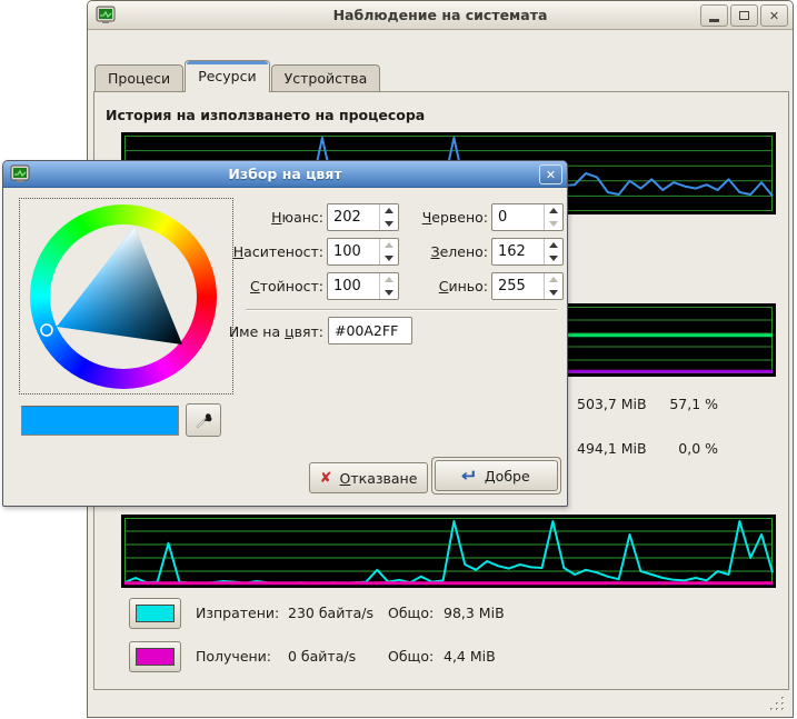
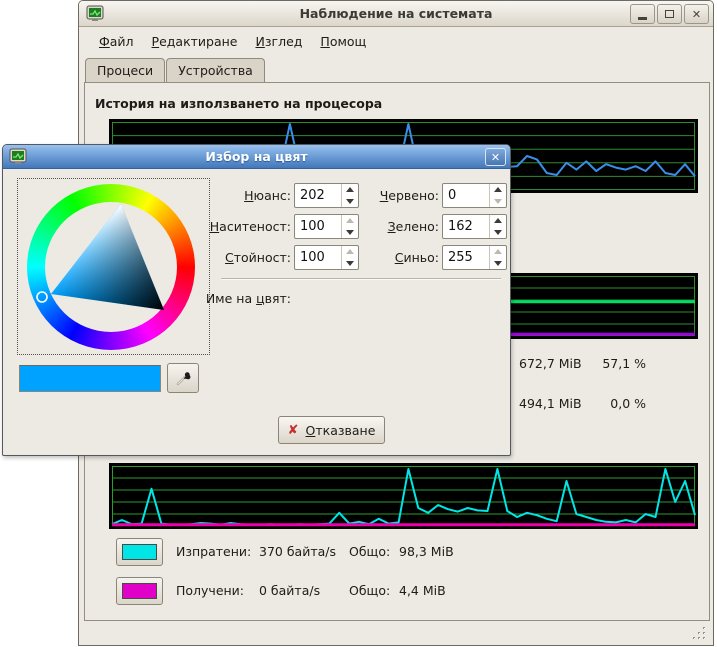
  Наблюдение на системата
  ✕
+ Файл
+ Редактиране
+ Изглед
+ Помощ
  Процеси
- Ресурси
  Устройства
  История на използването на процесора
- 503,7 MiB
+ 672,7 MiB
  57,1 %
  494,1 MiB
  0,0 %
  Изпратени:
- 230 байта/s
+ 370 байта/s
  Общо:
  98,3 MiB
  Получени:
  0 байта/s
  Общо:
  4,4 MiB
  Избор на цвят
  ✕
  Нюанс:
  202
  Наситеност:
  100
  Стойност:
  100
  Червено:
  0
  Зелено:
  162
  Синьо:
  255
  Име на цвят:
- #00A2FF
  ✘
  Отказване
- ↵
- Добре
